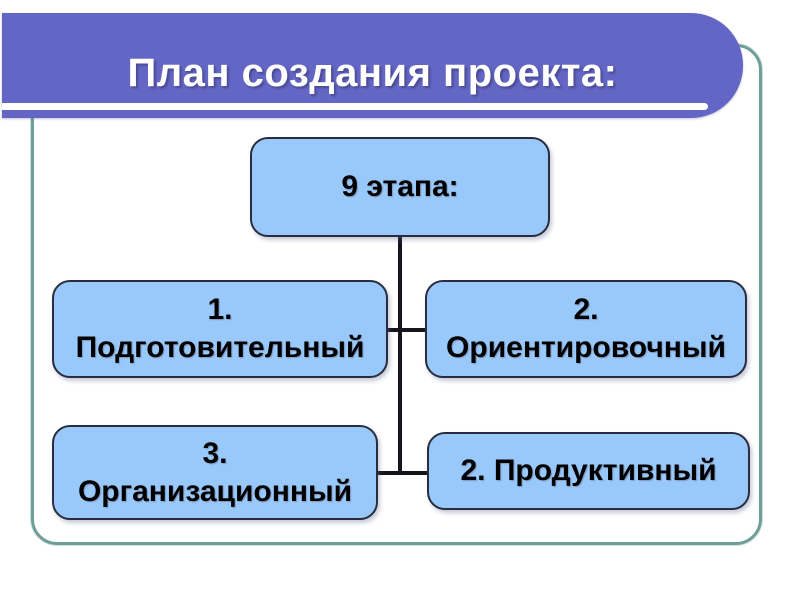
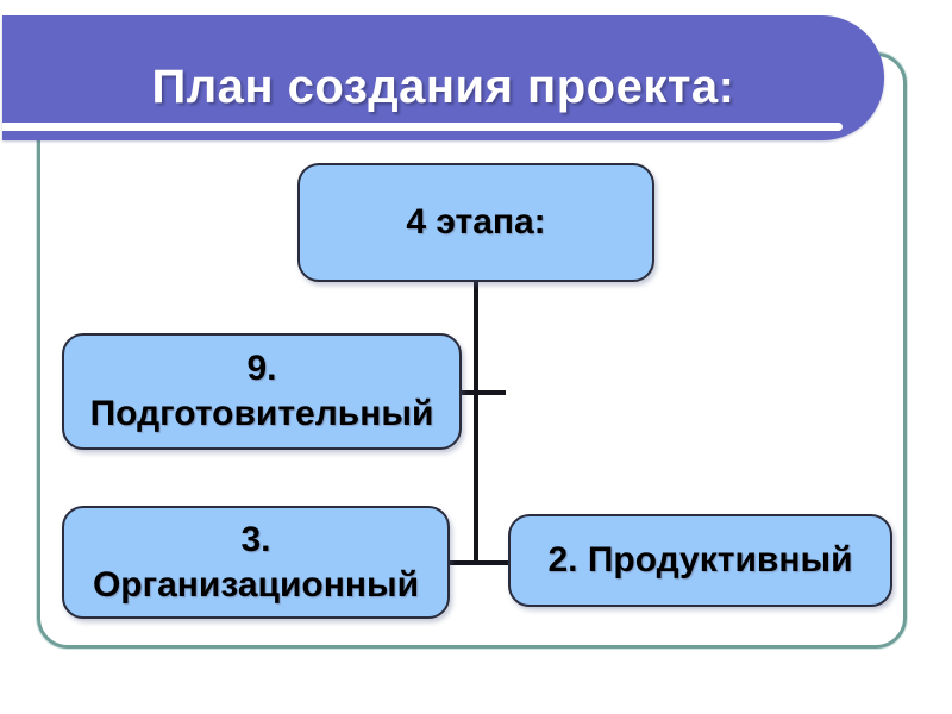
  План создания проекта:
- 9 этапа:
+ 4 этапа:
- 1.
+ 9.
  Подготовительный
- 2.
- Ориентировочный
  3.
  Организационный
  2. Продуктивный
